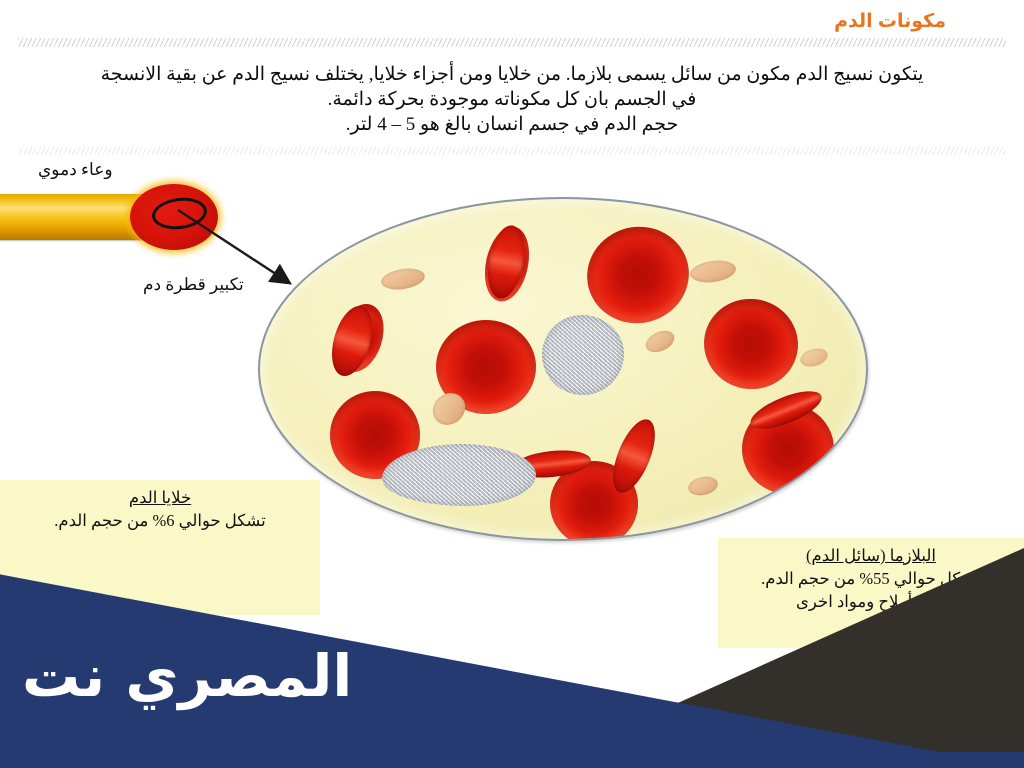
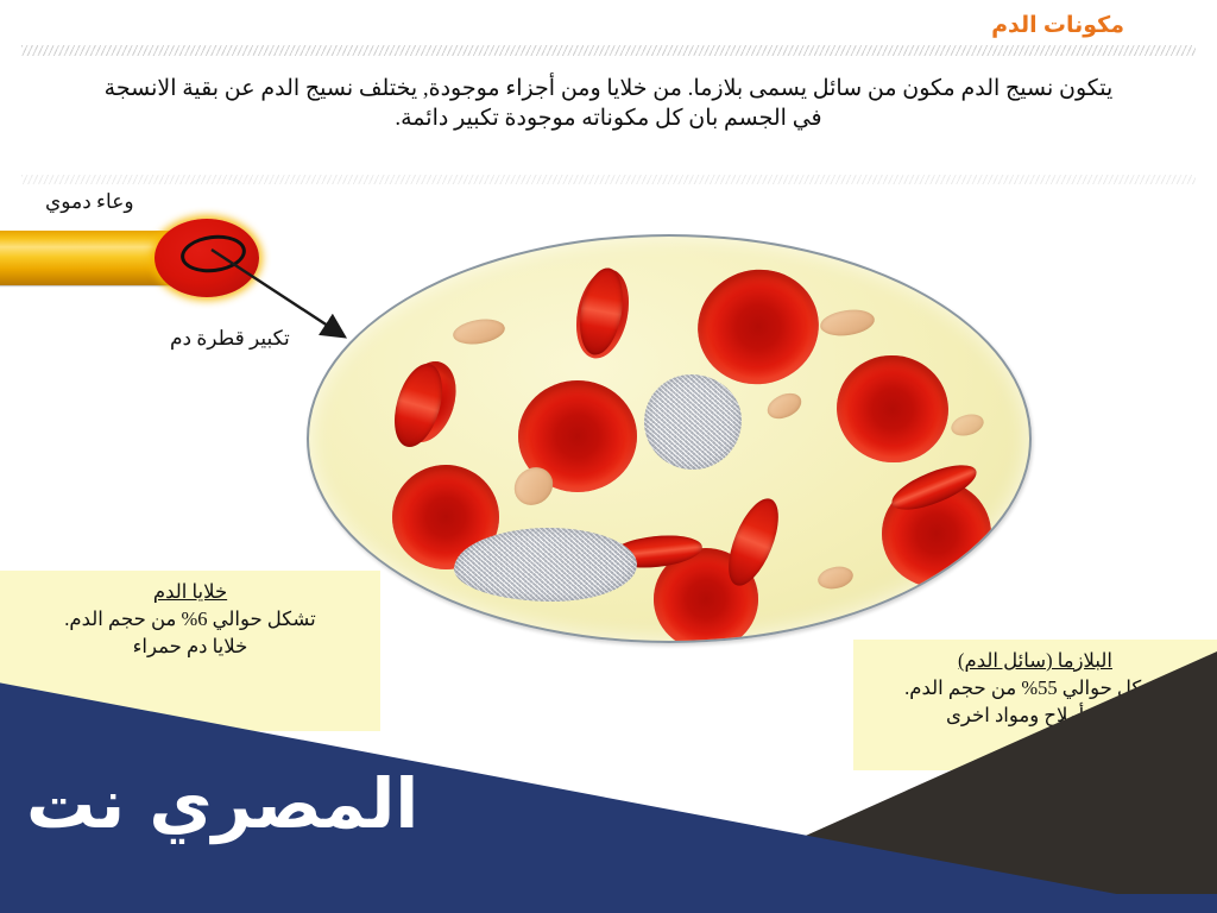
  مكونات الدم
- يتكون نسيج الدم مكون من سائل يسمى بلازما. من خلايا ومن أجزاء خلايا, يختلف نسيج الدم عن بقية الانسجة
+ يتكون نسيج الدم مكون من سائل يسمى بلازما. من خلايا ومن أجزاء موجودة, يختلف نسيج الدم عن بقية الانسجة
- في الجسم بان كل مكوناته موجودة بحركة دائمة.
+ في الجسم بان كل مكوناته موجودة تكبير دائمة.
- حجم الدم في جسم انسان بالغ هو 5 – 4 لتر.
  وعاء دموي
  تكبير قطرة دم
  خلايا الدم
  تشكل حوالي 6% من حجم الدم.
+ خلايا دم حمراء
  البلازما (سائل الدم)
  ل حوالي 55% من حجم الدم.
  ملاح ومواد اخرى
  المصري نت
